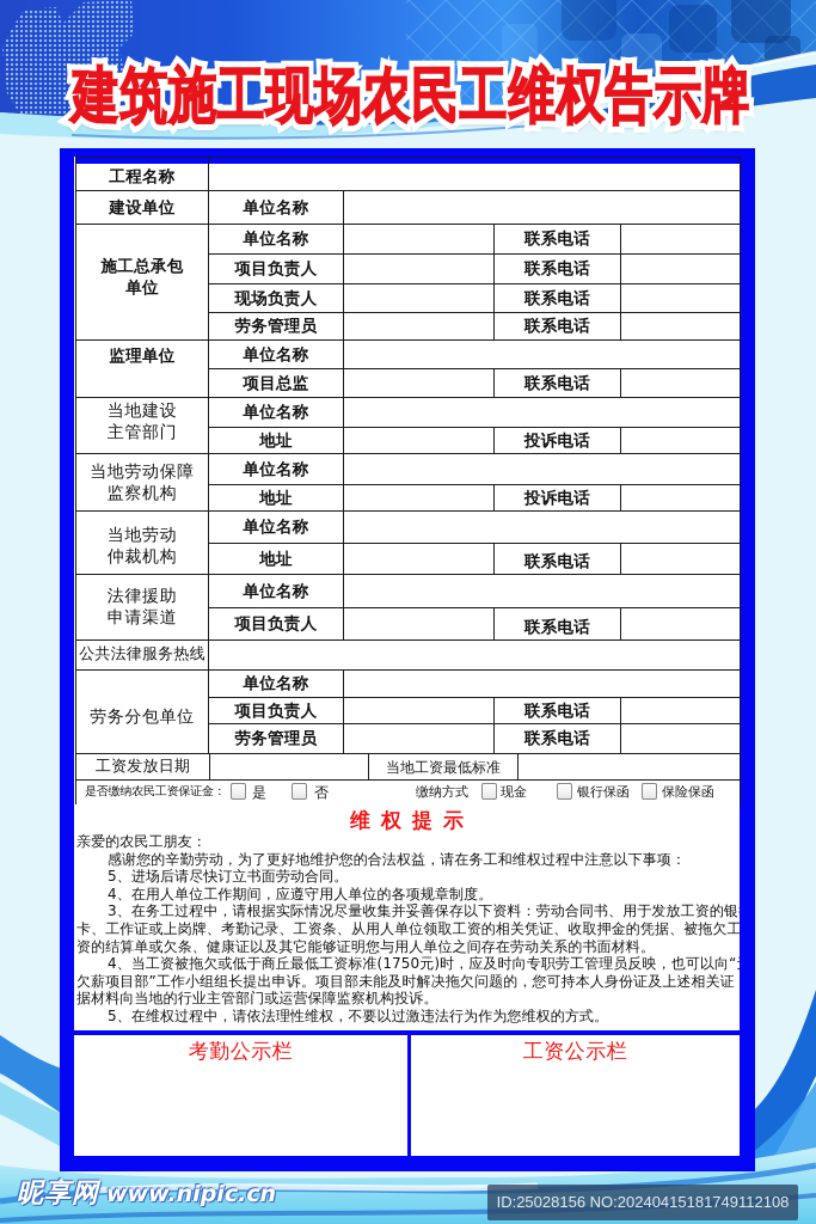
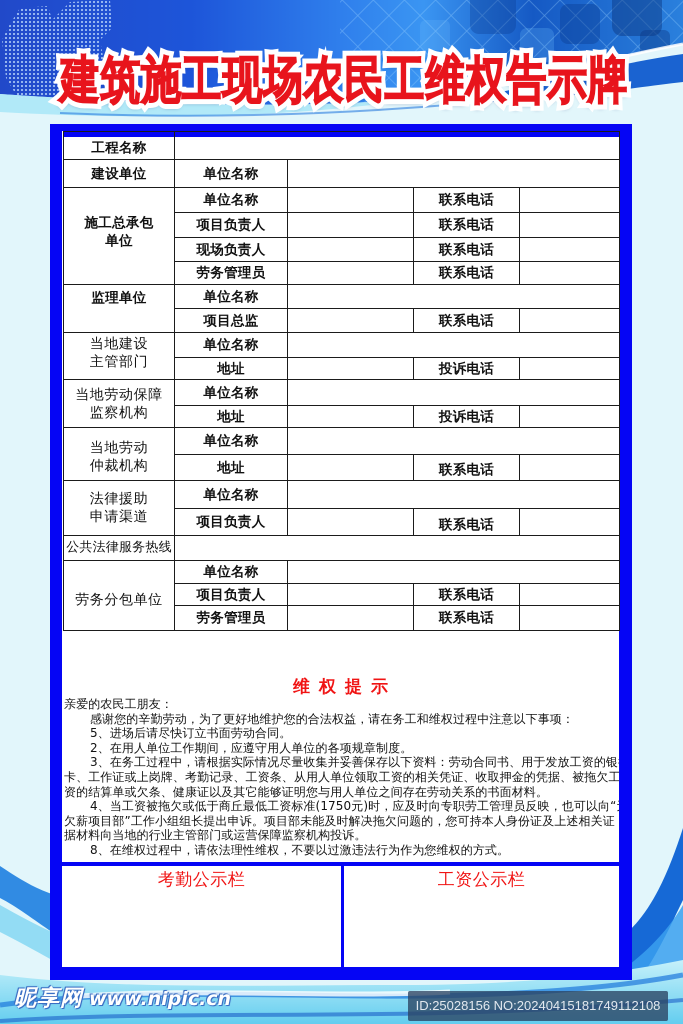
  建筑施工现场农民工维权告示牌
  工程名称
  建设单位	单位名称
  施工总承包 单位	单位名称		联系电话
  项目负责人		联系电话
  现场负责人		联系电话
  劳务管理员		联系电话
  监理单位	单位名称
  项目总监		联系电话
  当地建设 主管部门	单位名称
  地址		投诉电话
  当地劳动保障 监察机构	单位名称
  地址		投诉电话
  当地劳动 仲裁机构	单位名称
  地址		联系电话
  法律援助 申请渠道	单位名称
  项目负责人		联系电话
  公共法律服务热线
  劳务分包单位	单位名称
  项目负责人		联系电话
  劳务管理员		联系电话
- 工资发放日期		当地工资最低标准
- 是否缴纳农民工资保证金： 是 否 缴纳方式 现金 银行保函 保险保函
  维权提示
  亲爱的农民工朋友：
  感谢您的辛勤劳动，为了更好地维护您的合法权益，请在务工和维权过程中注意以下事项：
  5、进场后请尽快订立书面劳动合同。
- 4、在用人单位工作期间，应遵守用人单位的各项规章制度。
+ 2、在用人单位工作期间，应遵守用人单位的各项规章制度。
  3、在务工过程中，请根据实际情况尽量收集并妥善保存以下资料：劳动合同书、用于发放工资的银
  卡、工作证或上岗牌、考勤记录、工资条、从用人单位领取工资的相关凭证、收取押金的凭据、被拖欠工
  资的结算单或欠条、健康证以及其它能够证明您与用人单位之间存在劳动关系的书面材料。
  4、当工资被拖欠或低于商丘最低工资标准(1750元)时，应及时向专职劳工管理员反映，也可以向“
  欠薪项目部”工作小组组长提出申诉。项目部未能及时解决拖欠问题的，您可持本人身份证及上述相关证
  据材料向当地的行业主管部门或运营保障监察机构投诉。
- 5、在维权过程中，请依法理性维权，不要以过激违法行为作为您维权的方式。
+ 8、在维权过程中，请依法理性维权，不要以过激违法行为作为您维权的方式。
  考勤公示栏
  工资公示栏
  昵享网 www.nipic.cn
  ID:25028156 NO:20240415181749112108
